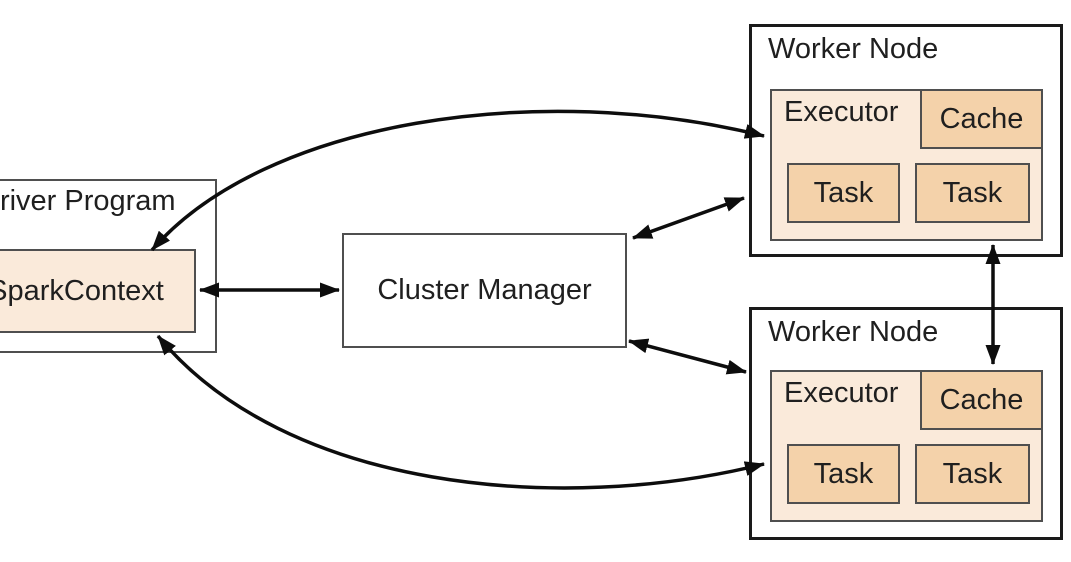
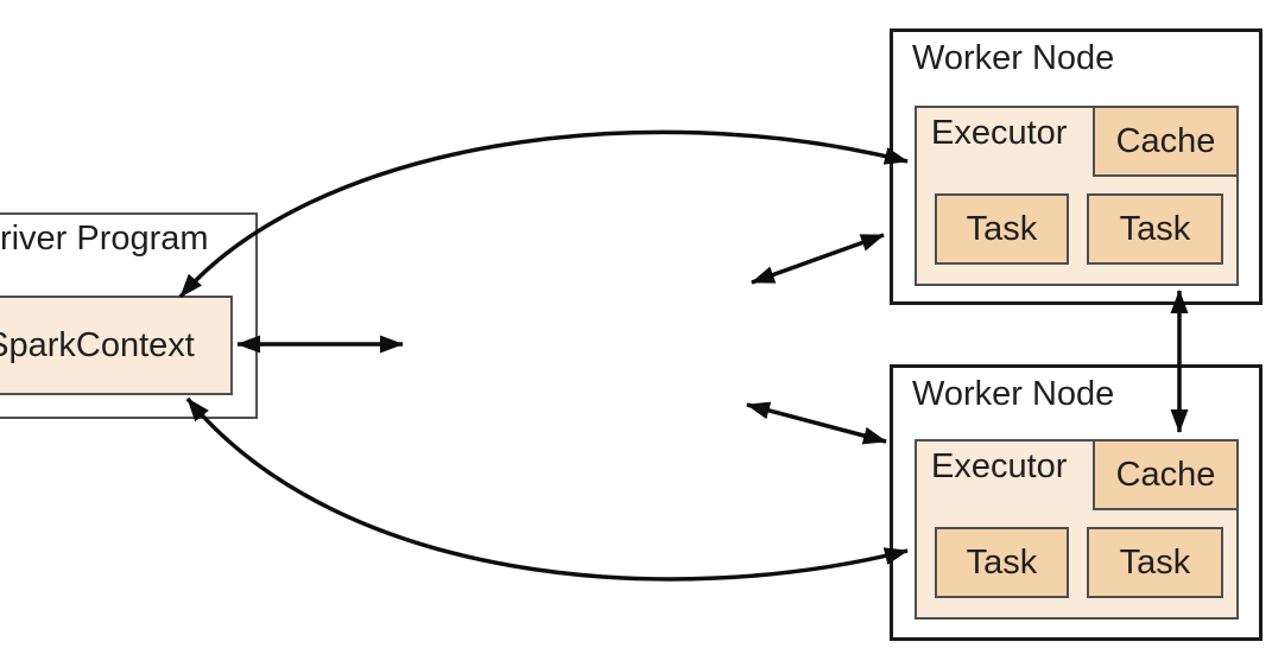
  river Program
  parkContext
- Cluster Manager
  Worker Node
  Executor
  Cache
  Task
  Task
  Worker Node
  Executor
  Cache
  Task
  Task
